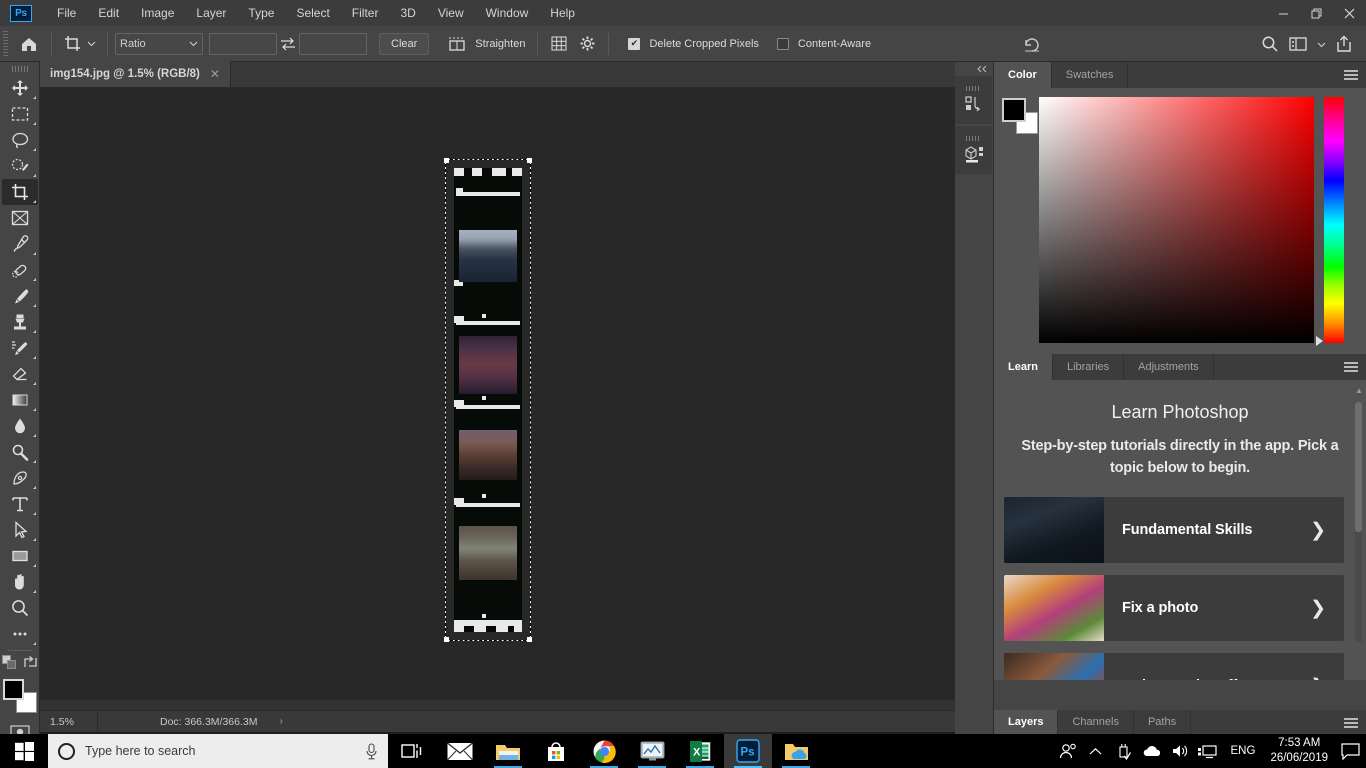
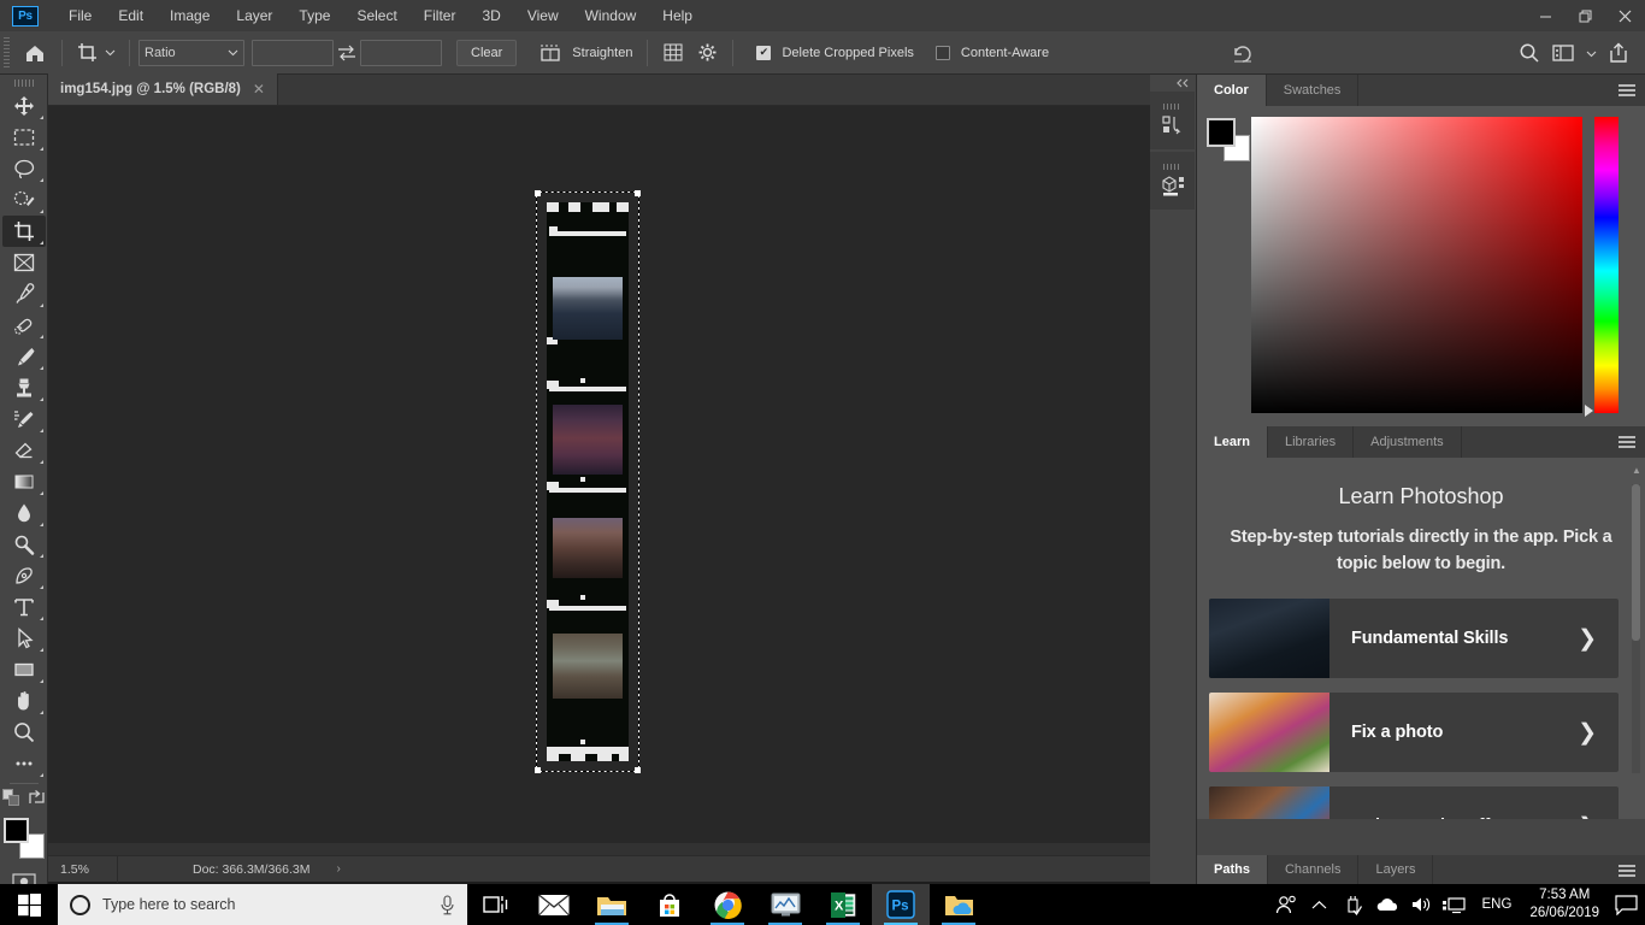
  Ps
  File
  Edit
  Image
  Layer
  Type
  Select
  Filter
  3D
  View
  Window
  Help
  Ratio
  Clear
  Straighten
  ✔
  Delete Cropped Pixels
  Content-Aware
  img154.jpg @ 1.5% (RGB/8)
  ✕
  1.5%
  Doc: 366.3M/366.3M
  ›
  Color
  Swatches
  Learn
  Libraries
  Adjustments
  Learn Photoshop
  Step-by-step tutorials directly in the app. Pick a topic below to begin.
  Fundamental Skills
  ❯
  Fix a photo
  ❯
  ▲
- Layers
+ Paths
  Channels
- Paths
+ Layers
  Type here to search
  X
  Ps
  ENG
  7:53 AM
  26/06/2019
